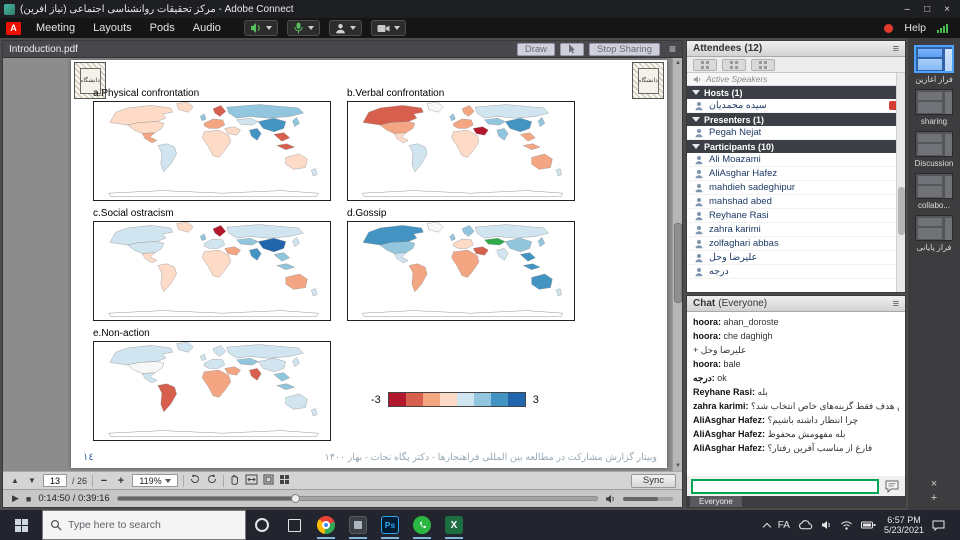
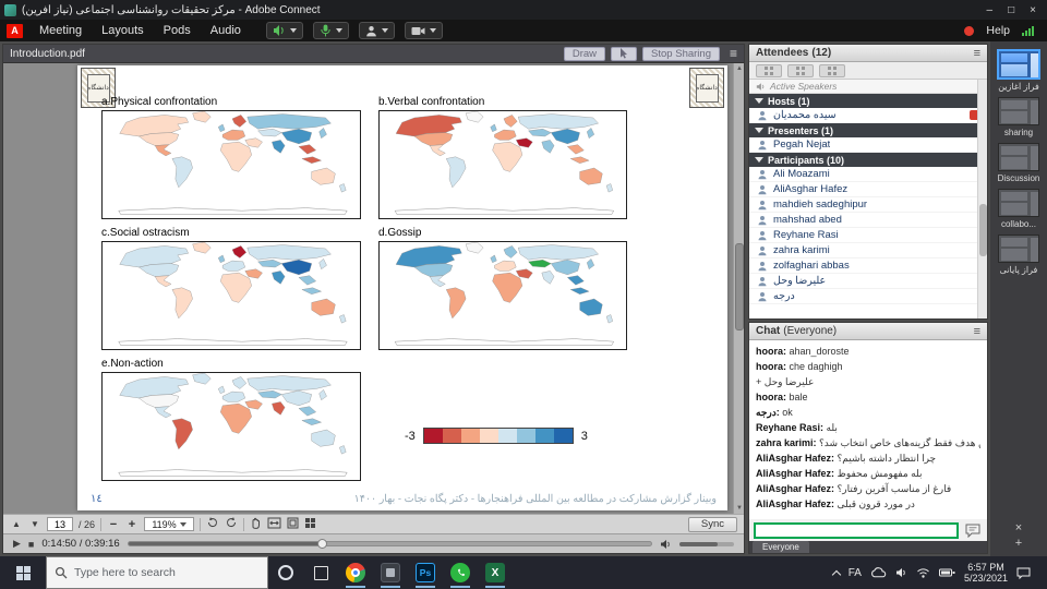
  مرکز تحقیقات روانشناسی اجتماعی (نیاز آفرین) - Adobe Connect
  –
  □
  ×
  A
  Meeting
  Layouts
  Pods
  Audio
  Help
  Introduction.pdf
  Draw
  Stop Sharing
  ≡
  a.Physical confrontation
  b.Verbal confrontation
  c.Social ostracism
  d.Gossip
  e.Non-action
  -3
  3
  ١٤
  وبینار گزارش مشارکت در مطالعه بین المللی فراهنجارها - دکتر پگاه نجات - بهار ۱۴۰۰
  ▲
  ▼
  13
  / 26
  −
  +
  119%
  Sync
  ▶
  ■
  0:14:50 / 0:39:16
  Attendees
  (12)
  ≡
  Active Speakers
  Hosts (1)
  سیده محمدیان
  Presenters (1)
  Pegah Nejat
  Participants (10)
  Ali Moazami
  AliAsghar Hafez
  mahdieh sadeghipur
  mahshad abed
  Reyhane Rasi
  zahra karimi
  zolfaghari abbas
  علیرضا وحل
  درجه
  Chat
  (Everyone)
  ≡
  hoora: ahan_doroste
  hoora: che daghigh
  + علیرضا وحل
  hoora: bale
  درجه: ok
  Reyhane Rasi: بله
  zahra karimi: هدف فقط گزینه‌های خاص انتخاب شد؟
  AliAsghar Hafez: چرا انتظار داشته باشیم؟
  AliAsghar Hafez: بله مفهومش محفوظ
  AliAsghar Hafez: فارغ از مناسب آفرین رفتار؟
+ AliAsghar Hafez: در مورد قرون قبلی
  Everyone
  فراز آغازین
  sharing
  Discussion
  collabo...
  فراز پایانی
  ×
  +
  Type here to search
  Ps
  X
  FA
  6:57 PM
  5/23/2021
